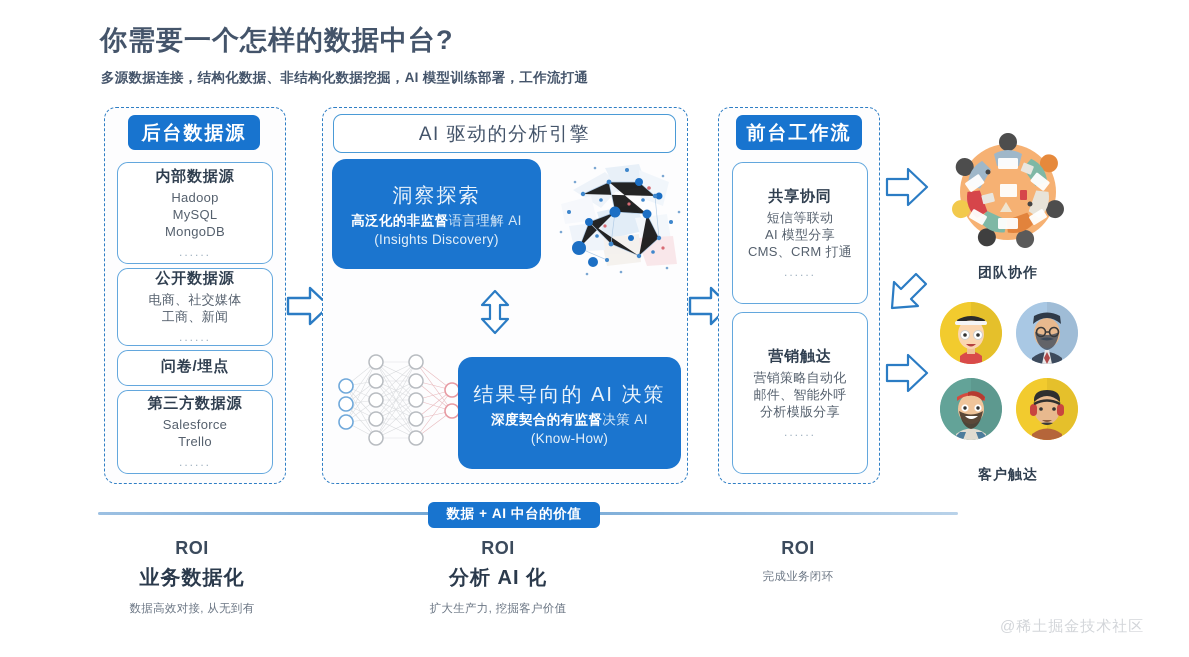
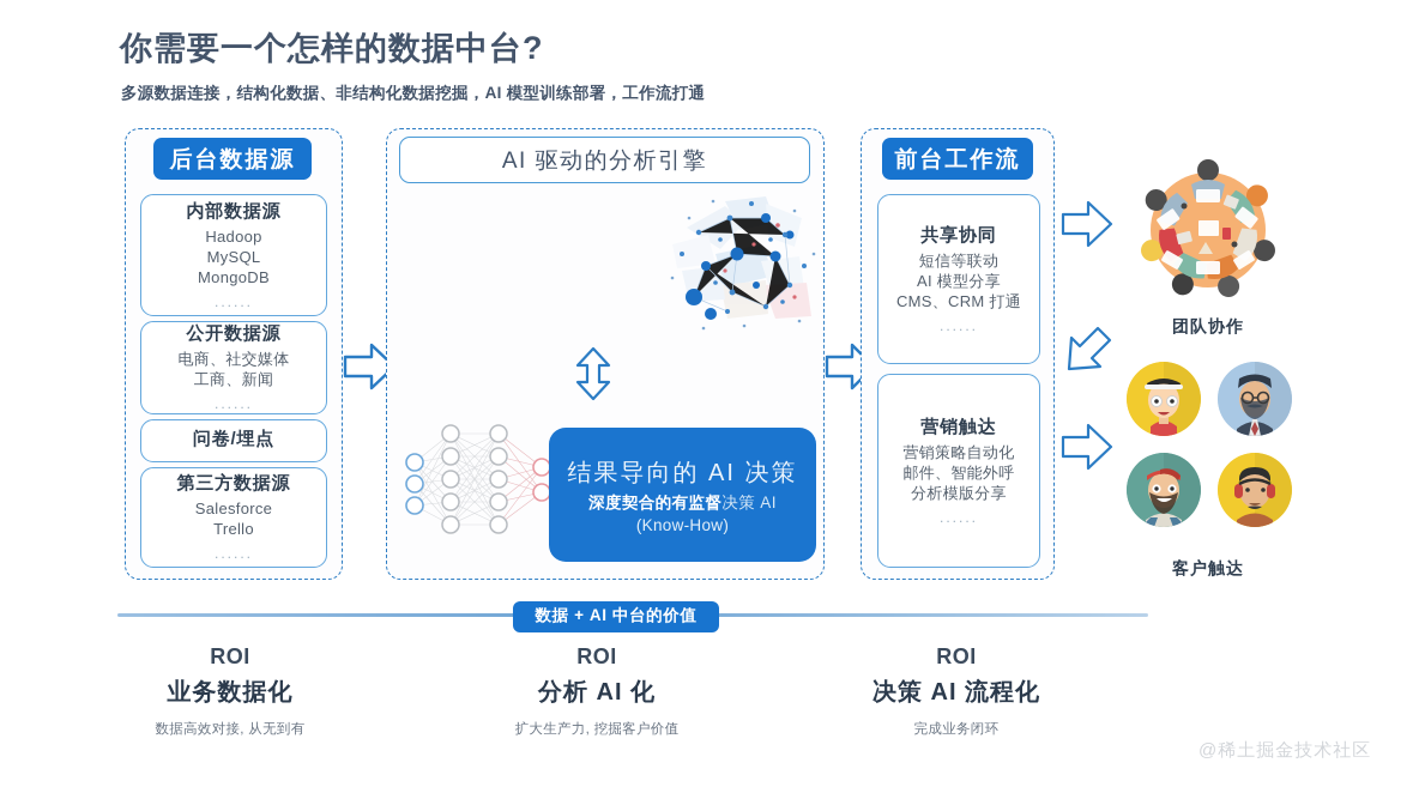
  你需要一个怎样的数据中台?
  多源数据连接，结构化数据、非结构化数据挖掘，AI 模型训练部署，工作流打通
  后台数据源
  内部数据源
  Hadoop
  MySQL
  MongoDB
  ......
  公开数据源
  电商、社交媒体
  工商、新闻
  ......
  问卷/埋点
  第三方数据源
  Salesforce
  Trello
  ......
  AI 驱动的分析引擎
- 洞察探索
- 高泛化的非监督语言理解 AI
- (Insights Discovery)
  结果导向的 AI 决策
  深度契合的有监督决策 AI
  (Know-How)
  前台工作流
  共享协同
  短信等联动
  AI 模型分享
  CMS、CRM 打通
  ......
  营销触达
  营销策略自动化
  邮件、智能外呼
  分析模版分享
  ......
  团队协作
  客户触达
  数据 + AI 中台的价值
  ROI
  业务数据化
  数据高效对接, 从无到有
  ROI
  分析 AI 化
  扩大生产力, 挖掘客户价值
  ROI
+ 决策 AI 流程化
  完成业务闭环
  @稀土掘金技术社区
